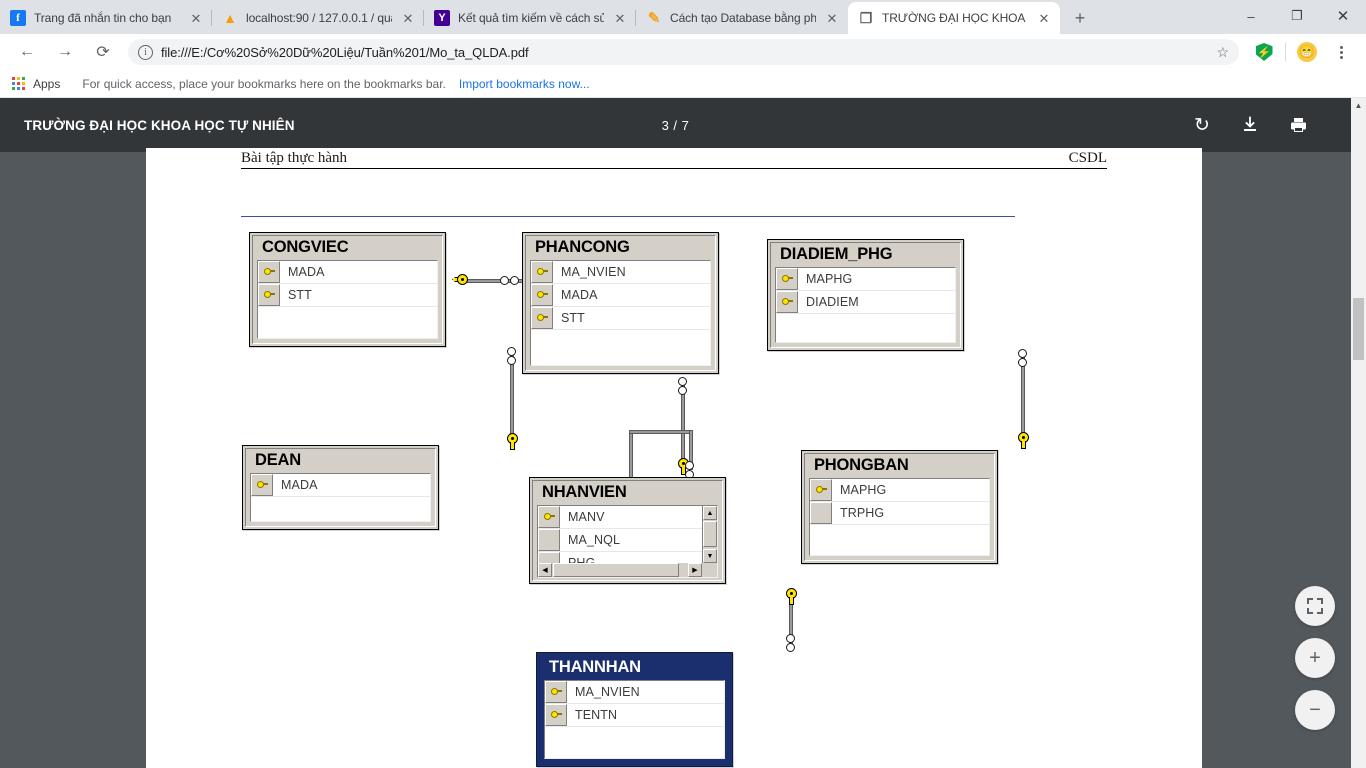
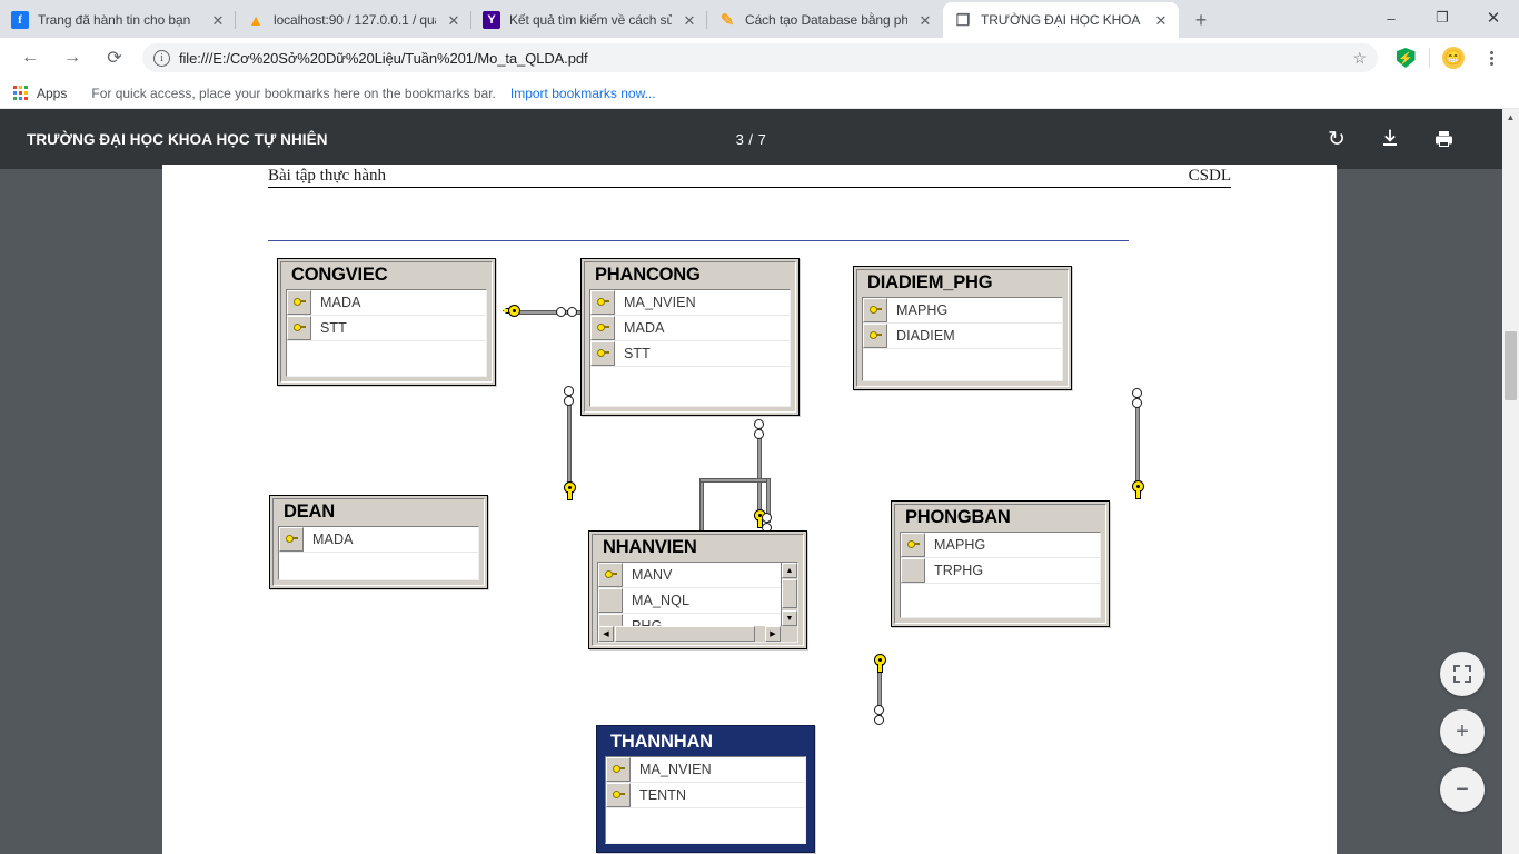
  f
- Trang đã nhắn tin cho bạn
+ Trang đã hành tin cho bạn
  ✕
  ▲
  localhost:90 / 127.0.0.1 / qu
  ✕
  Y
  Kết quả tìm kiếm về cách sử
  ✕
  ✎
  Cách tạo Database bằng ph
  ✕
  ❐
  TRƯỜNG ĐẠI HỌC KHOA
  ✕
  +
  –
  ❐
  ✕
  ←
  →
  ⟳
  i
  file:///E:/Cơ%20Sở%20Dữ%20Liệu/Tuần%201/Mo_ta_QLDA.pdf
  ☆
  ⚡
  😁
  Apps
  For quick access, place your bookmarks here on the bookmarks bar.
  Import bookmarks now...
  TRƯỜNG ĐẠI HỌC KHOA HỌC TỰ NHIÊN
  3 / 7
  ↻
  Bài tập thực hành
  CSDL
  CONGVIEC
  MADA
  STT
  PHANCONG
  MA_NVIEN
  MADA
  STT
  DIADIEM_PHG
  MAPHG
  DIADIEM
  DEAN
  MADA
  NHANVIEN
  MANV
  MA_NQL
  PHONGBAN
  MAPHG
  TRPHG
  THANNHAN
  MA_NVIEN
  TENTN
  +
  −
  ▲
